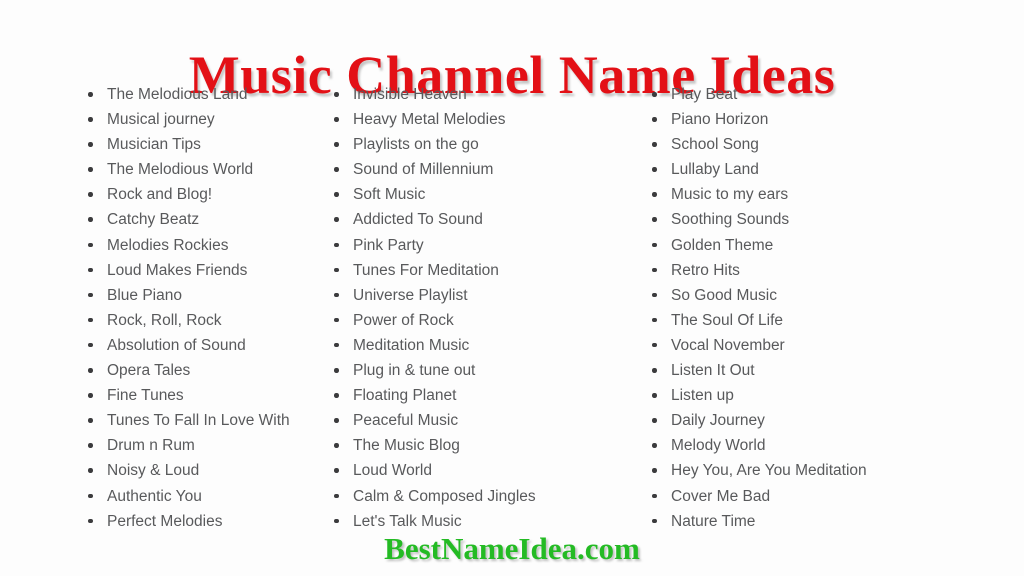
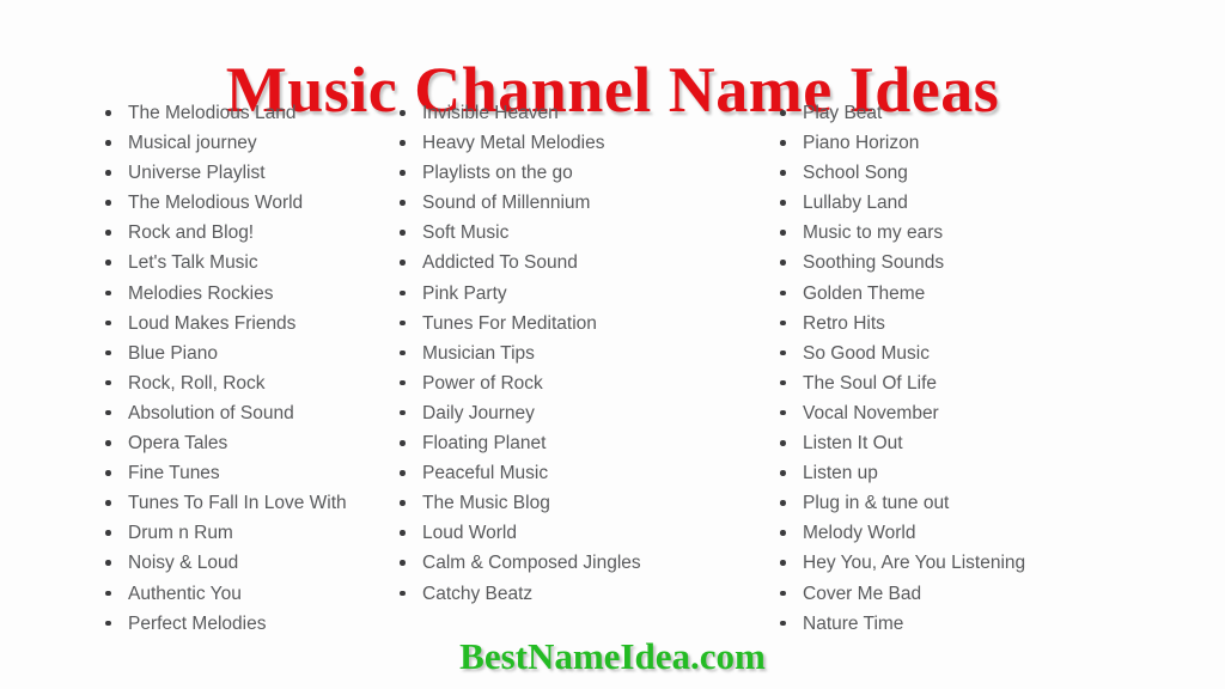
  Music Channel Name Ideas
  The Melodious Land
  Musical journey
- Musician Tips
+ Universe Playlist
  The Melodious World
  Rock and Blog!
- Catchy Beatz
+ Let's Talk Music
  Melodies Rockies
  Loud Makes Friends
  Blue Piano
  Rock, Roll, Rock
  Absolution of Sound
  Opera Tales
  Fine Tunes
  Tunes To Fall In Love With
  Drum n Rum
  Noisy & Loud
  Authentic You
  Perfect Melodies
  Invisible Heaven
  Heavy Metal Melodies
  Playlists on the go
  Sound of Millennium
  Soft Music
  Addicted To Sound
  Pink Party
  Tunes For Meditation
- Universe Playlist
+ Musician Tips
  Power of Rock
- Meditation Music
- Plug in & tune out
+ Daily Journey
  Floating Planet
  Peaceful Music
  The Music Blog
  Loud World
  Calm & Composed Jingles
- Let's Talk Music
+ Catchy Beatz
  Play Beat
  Piano Horizon
  School Song
  Lullaby Land
  Music to my ears
  Soothing Sounds
  Golden Theme
  Retro Hits
  So Good Music
  The Soul Of Life
  Vocal November
  Listen It Out
  Listen up
- Daily Journey
+ Plug in & tune out
  Melody World
- Hey You, Are You Meditation
+ Hey You, Are You Listening
  Cover Me Bad
  Nature Time
  BestNameIdea.com
